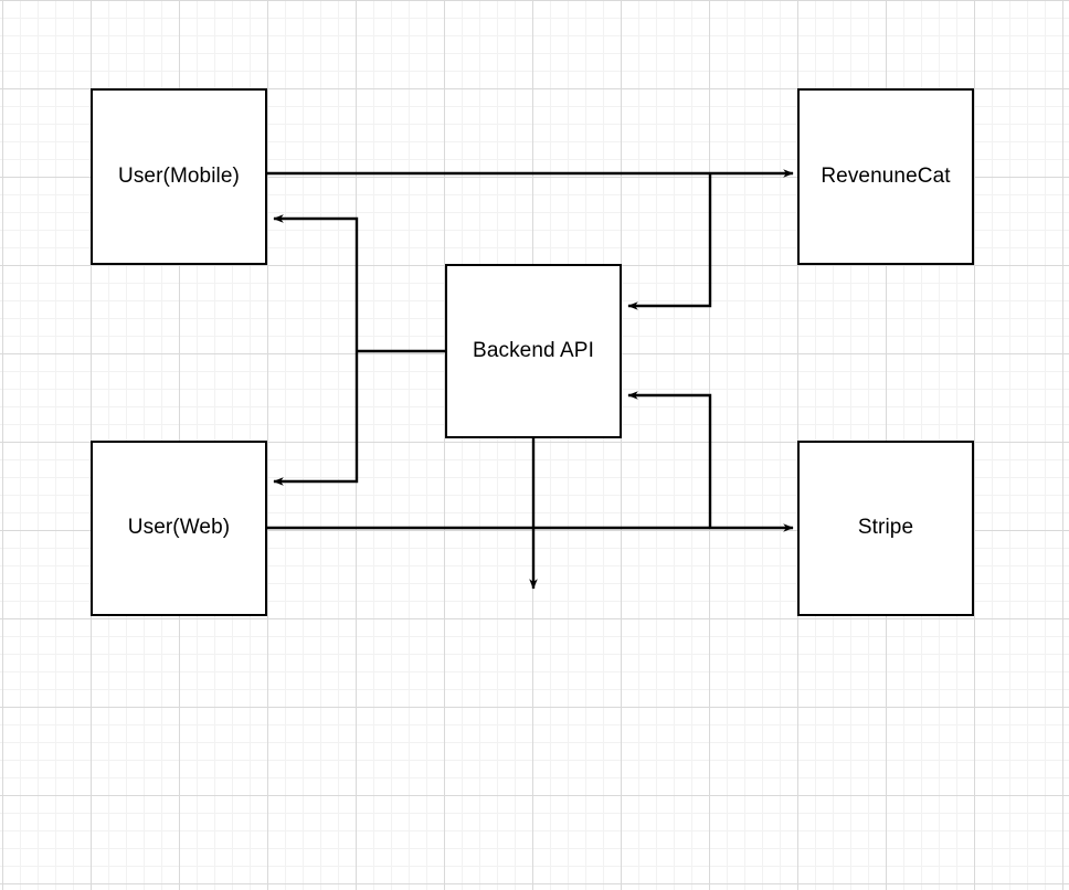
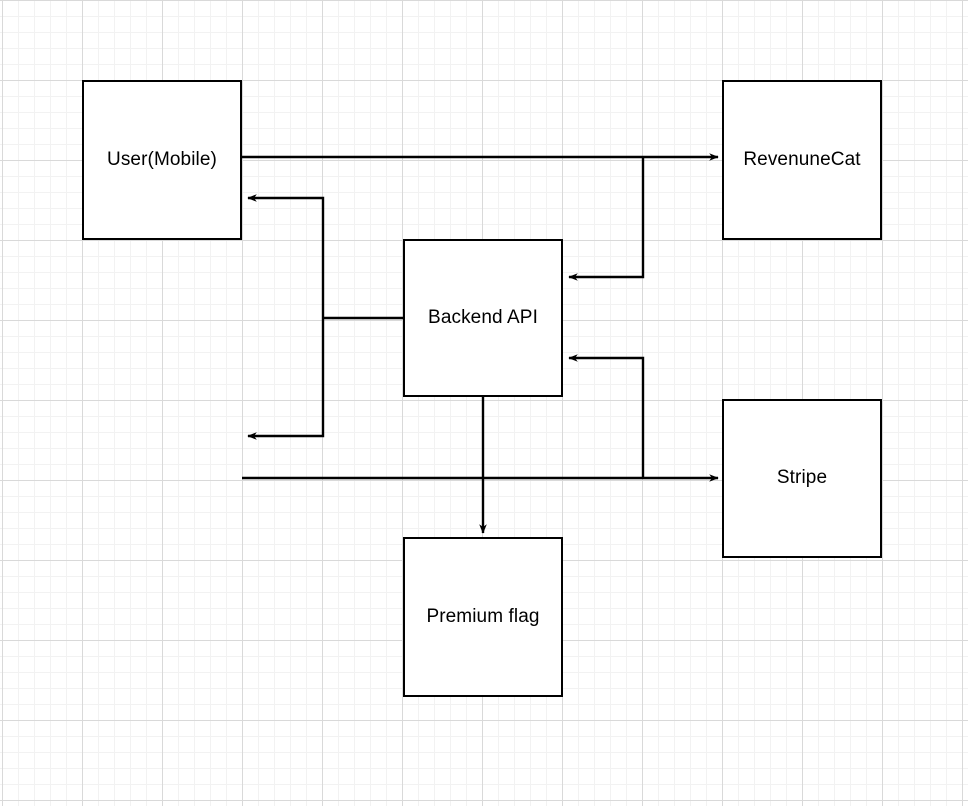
  User(Mobile)
  RevenuneCat
  Backend API
- User(Web)
  Stripe
+ Premium flag
